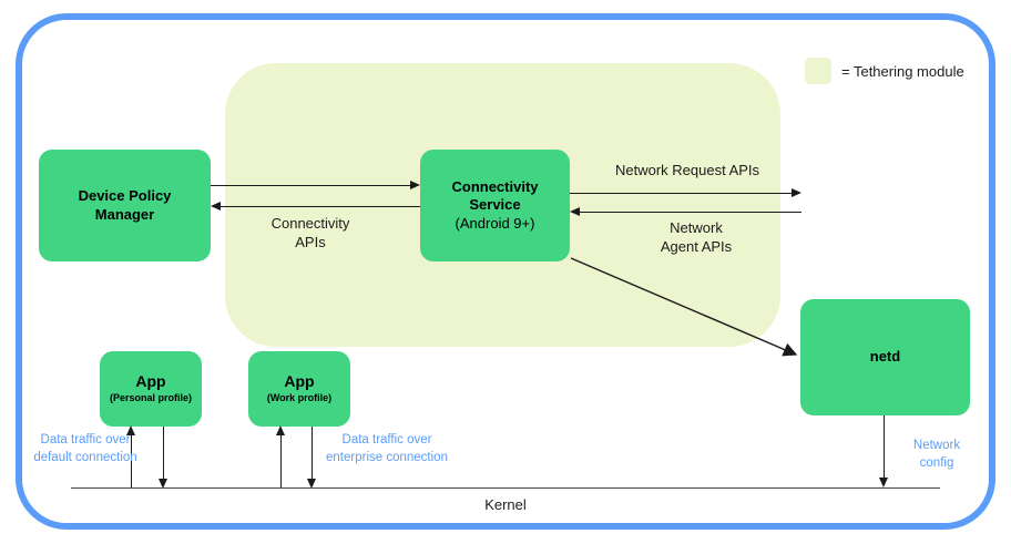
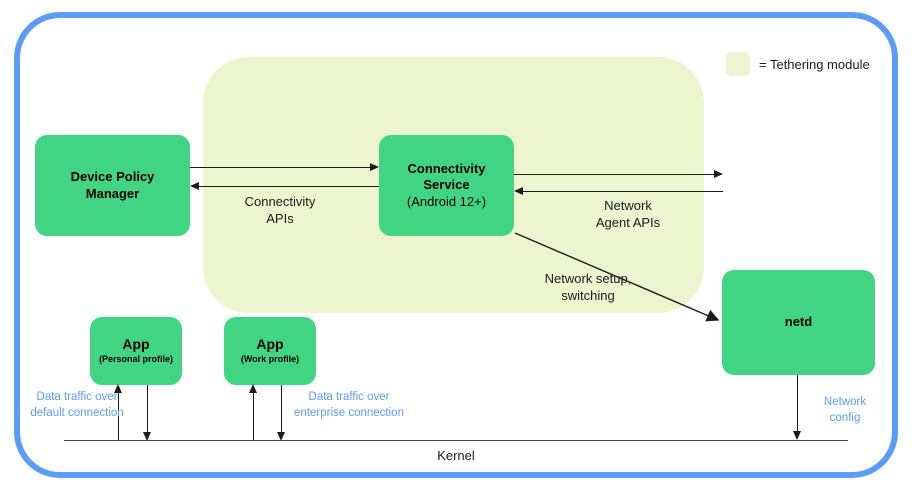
  = Tethering module
  Device Policy
  Manager
  Connectivity
  Service
- (Android 9+)
+ (Android 12+)
  netd
  App
  (Personal profile)
  App
  (Work profile)
  Connectivity
  APIs
- Network Request APIs
  Network
  Agent APIs
+ Network setup,
+ switching
  Data traffic over
  default connection
  Data traffic over
  enterprise connection
  Network
  config
  Kernel
